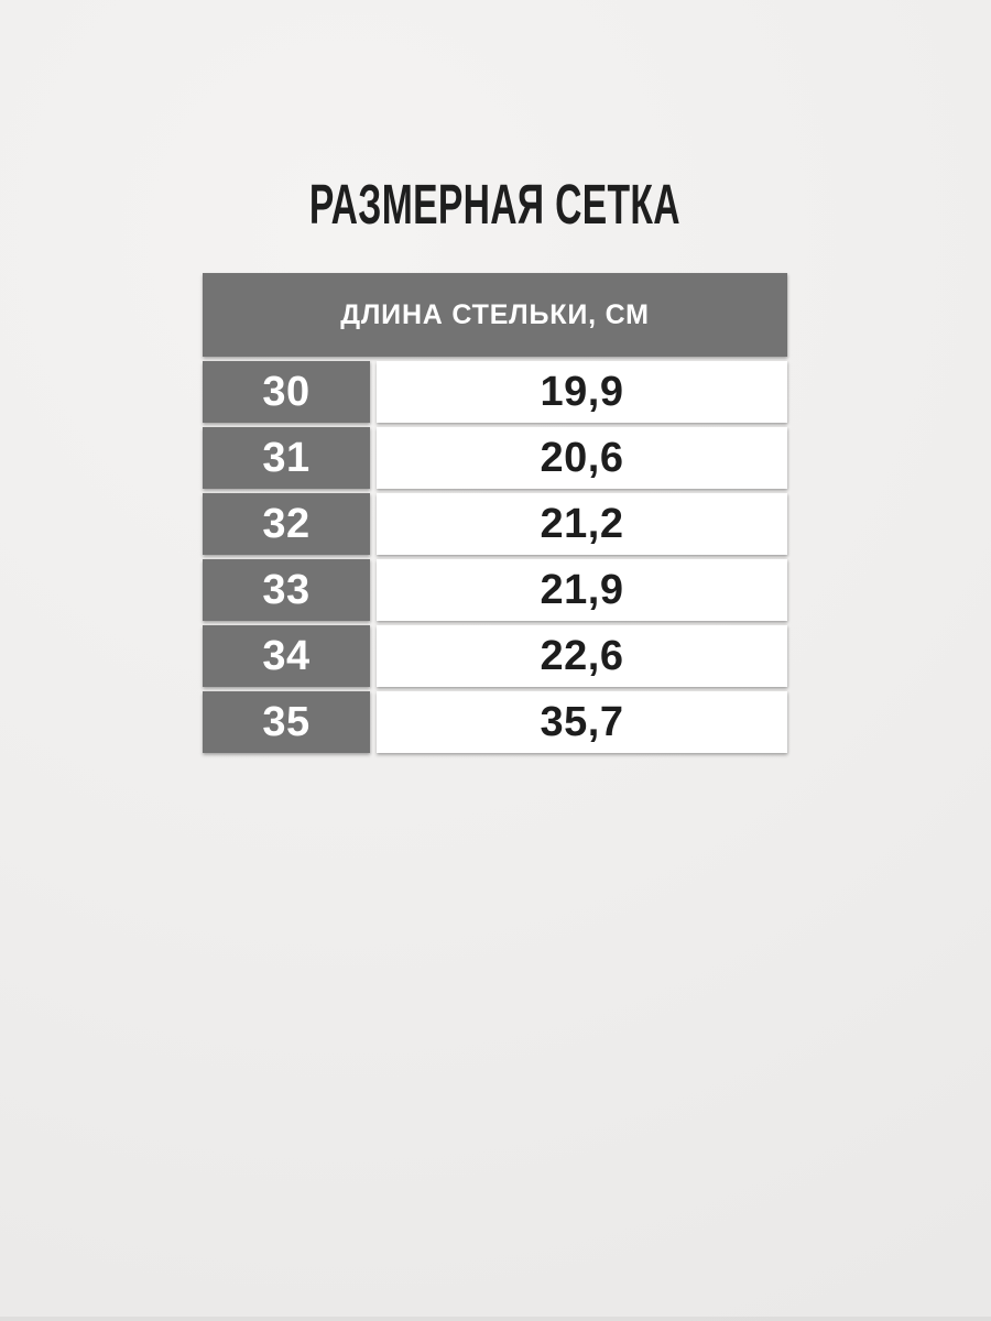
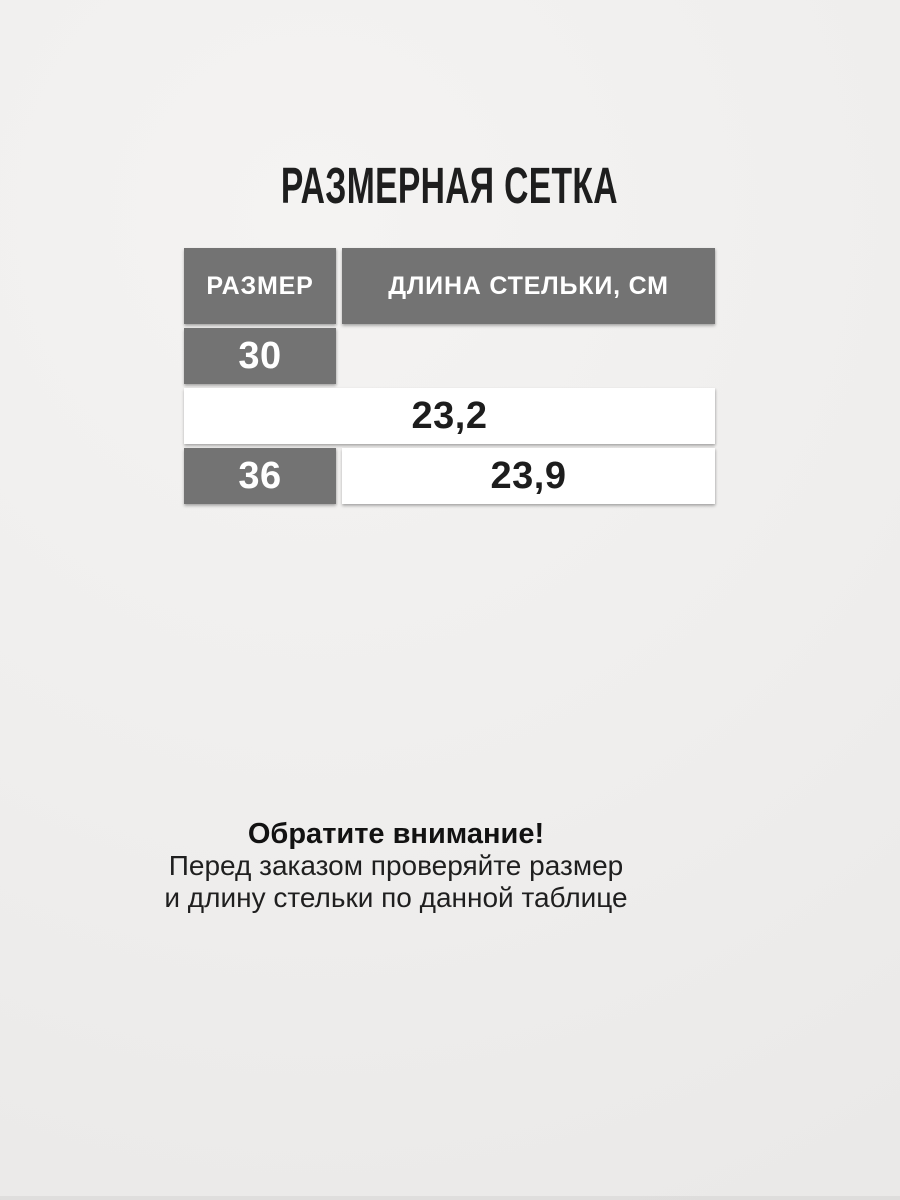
  РАЗМЕРНАЯ СЕТКА
+ РАЗМЕР
  ДЛИНА СТЕЛЬКИ, СМ
  30
- 19,9
- 31
- 20,6
- 32
- 21,2
- 33
- 21,9
- 34
- 22,6
- 35
- 35,7
+ 23,2
+ 36
+ 23,9
+ Обратите внимание!
+ Перед заказом проверяйте размер
+ и длину стельки по данной таблице
